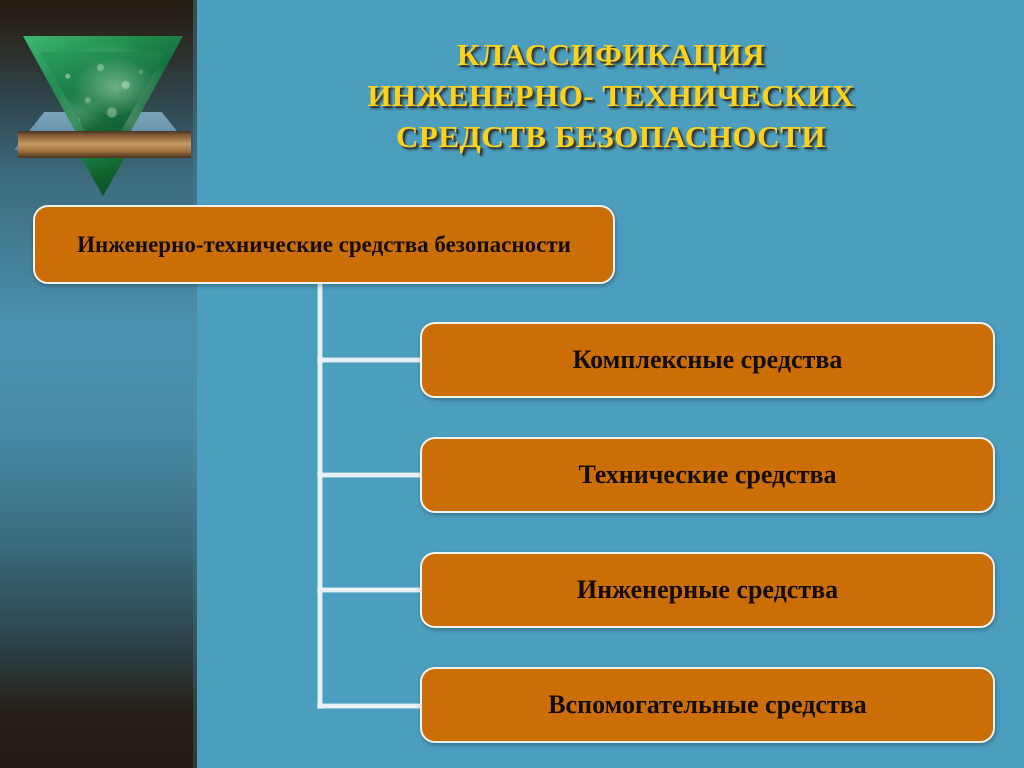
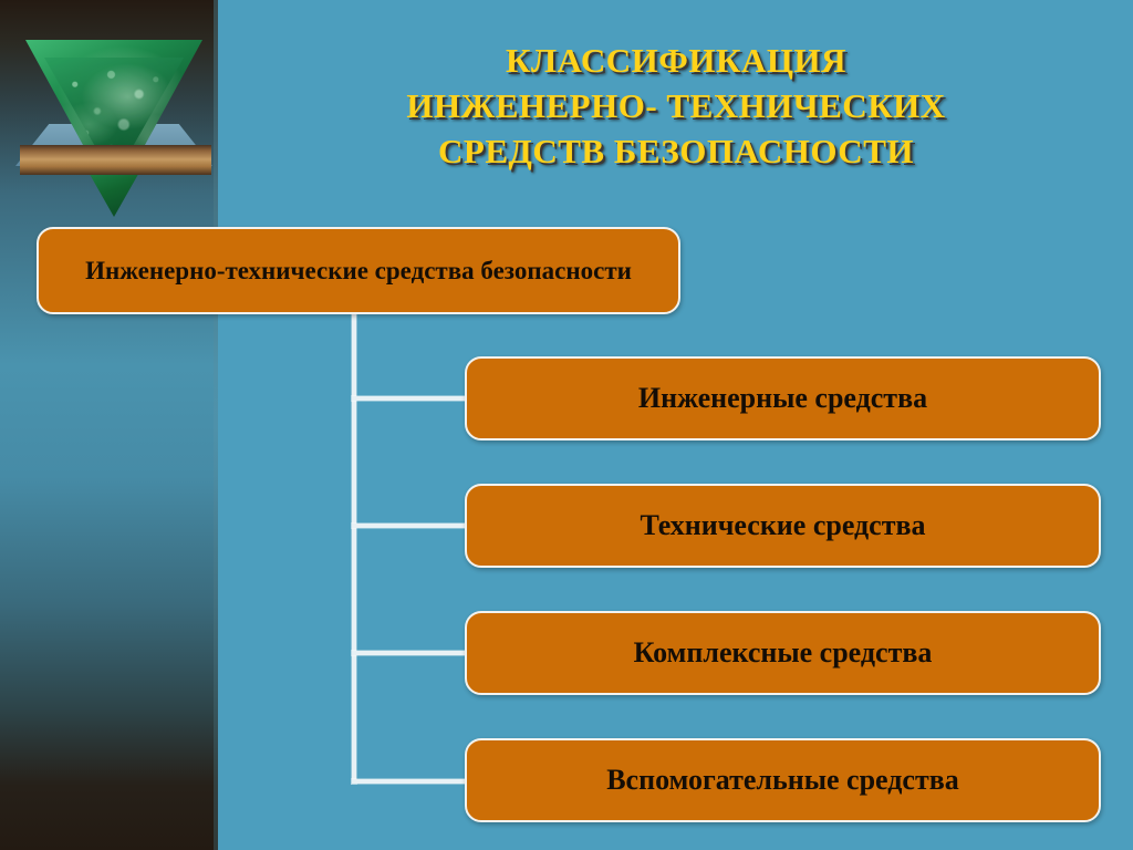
  КЛАССИФИКАЦИЯ
  ИНЖЕНЕРНО- ТЕХНИЧЕСКИХ
  СРЕДСТВ БЕЗОПАСНОСТИ
  Инженерно-технические средства безопасности
- Комплексные средства
+ Инженерные средства
  Технические средства
- Инженерные средства
+ Комплексные средства
  Вспомогательные средства
